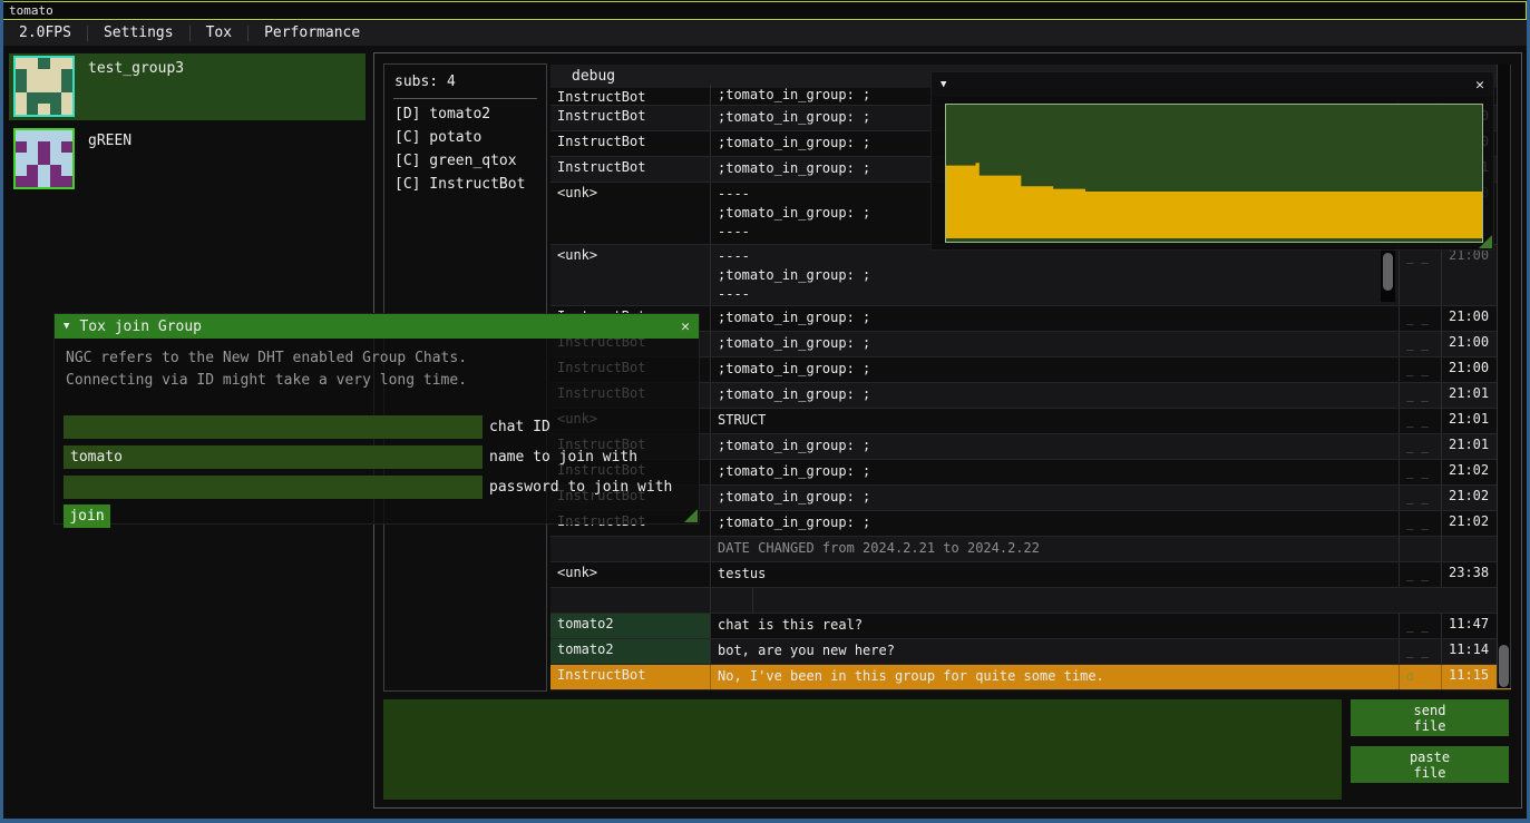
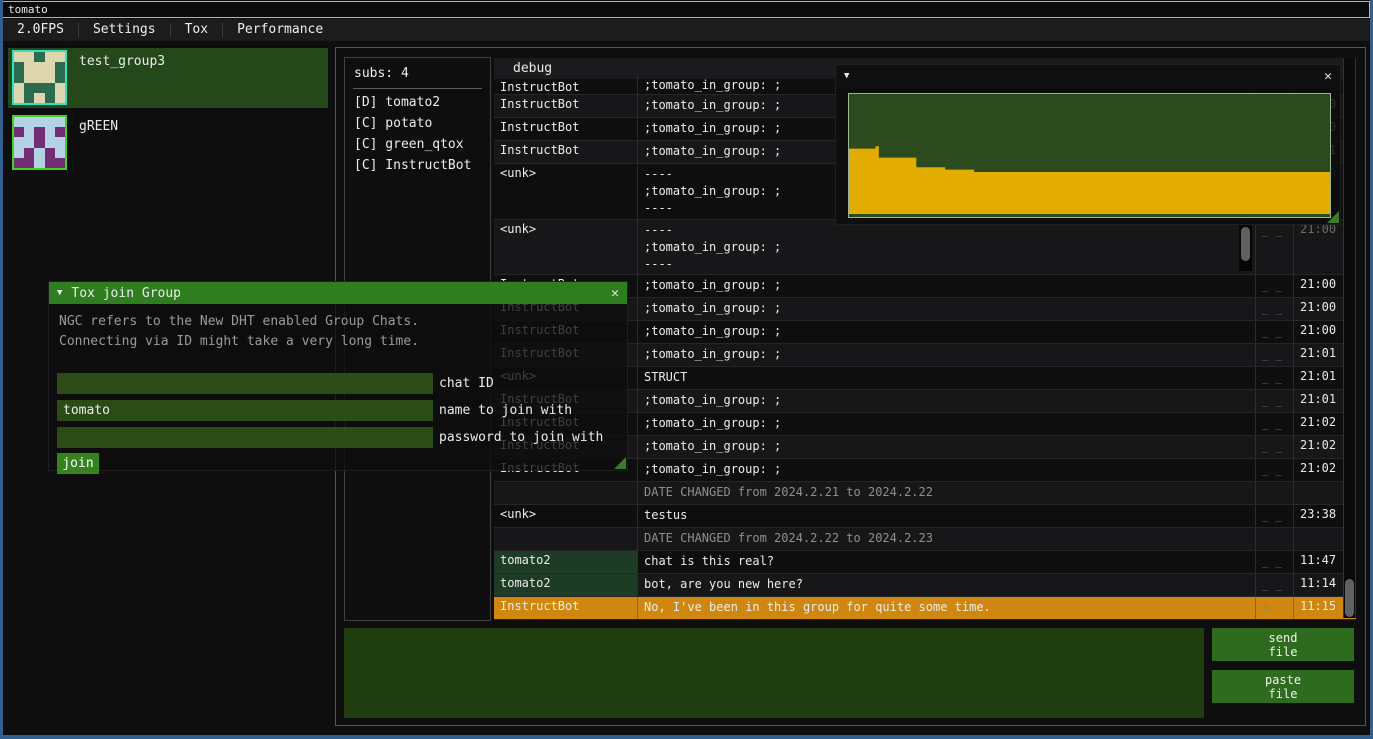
  tomato
  2.0FPS
  Settings
  Tox
  Performance
  test_group3
  gREEN
  subs: 4
  [D] tomato2
  [C] potato
  [C] green_qtox
  [C] InstructBot
  debug
  InstructBot
  ;tomato_in_group: ;
  InstructBot
  ;tomato_in_group: ;
  InstructBot
  ;tomato_in_group: ;
  InstructBot
  ;tomato_in_group: ;
  <unk>
  ----
  ;tomato_in_group: ;
  ----
  <unk>
  ----
  ;tomato_in_group: ;
  ----
  _ _
  21:00
  ;tomato_in_group: ;
  _ _
  21:00
  InstructBot
  ;tomato_in_group: ;
  _ _
  21:00
  InstructBot
  ;tomato_in_group: ;
  _ _
  21:00
  InstructBot
  ;tomato_in_group: ;
  _ _
  21:01
  <unk>
  STRUCT
  _ _
  21:01
  InstructBot
  ;tomato_in_group: ;
  _ _
  21:01
  InstructBot
  ;tomato_in_group: ;
  _ _
  21:02
  InstructBot
  ;tomato_in_group: ;
  _ _
  21:02
  InstructBot
  ;tomato_in_group: ;
  _ _
  21:02
  DATE CHANGED from 2024.2.21 to 2024.2.22
  <unk>
  testus
  _ _
  23:38
+ DATE CHANGED from 2024.2.22 to 2024.2.23
  tomato2
  chat is this real?
  _ _
  11:47
  tomato2
  bot, are you new here?
  _ _
  11:14
  InstructBot
  No, I've been in this group for quite some time.
  d _
  11:15
  send
  file
  paste
  file
  ▼
  ✕
  ▼
  Tox join Group
  ✕
  NGC refers to the New DHT enabled Group Chats.
  Connecting via ID might take a very long time.
  chat ID
  tomato
  name to join with
  password to join with
  join
